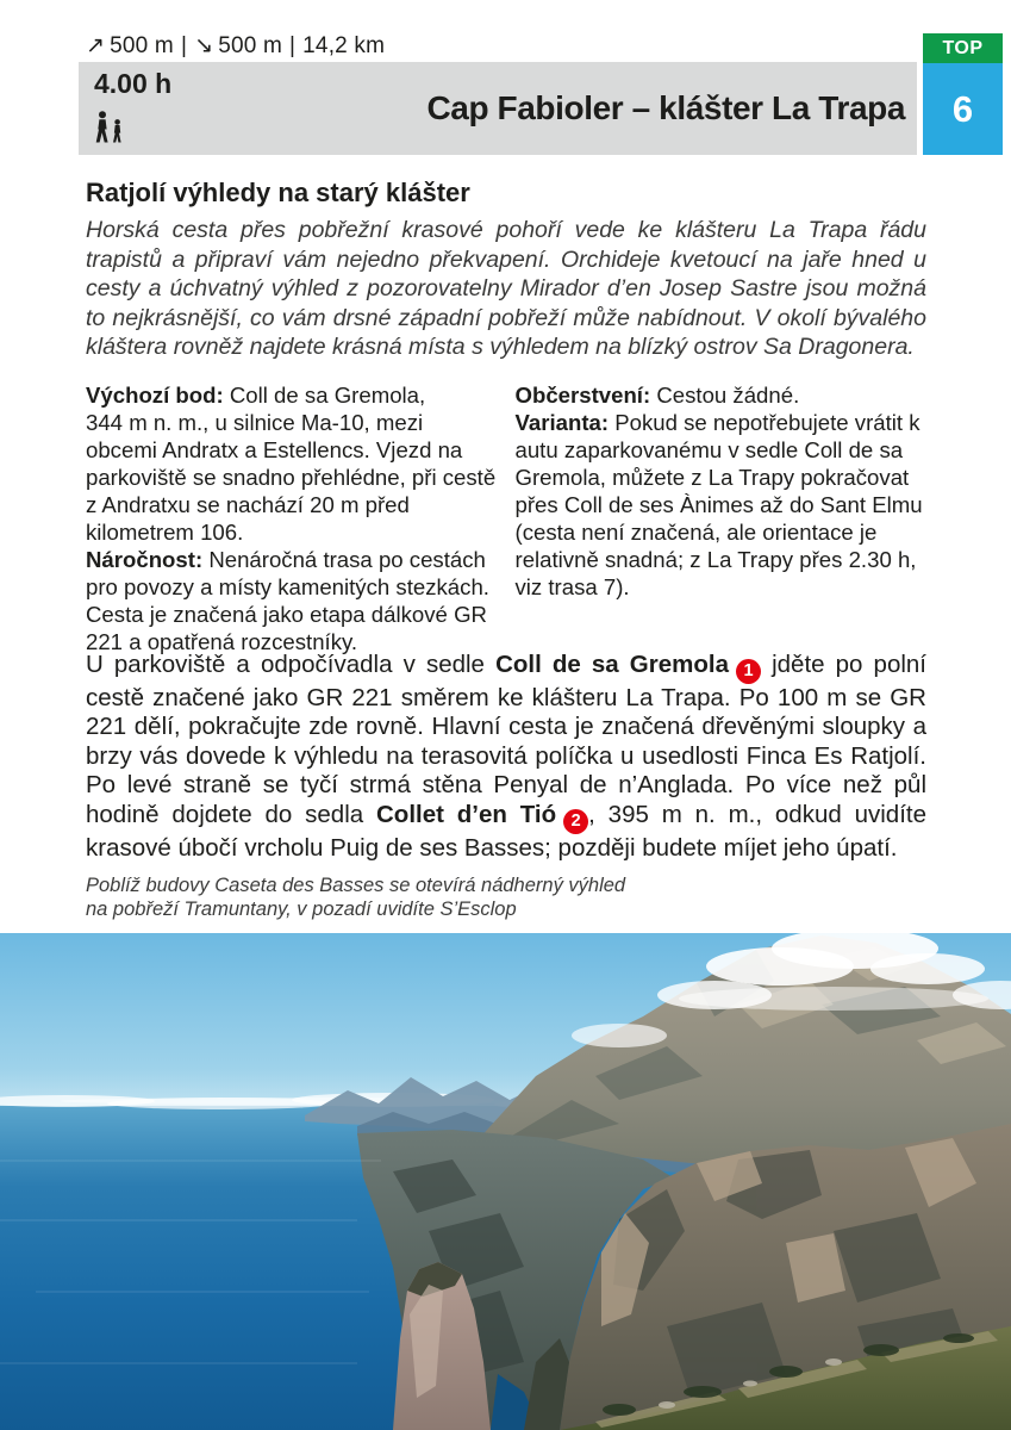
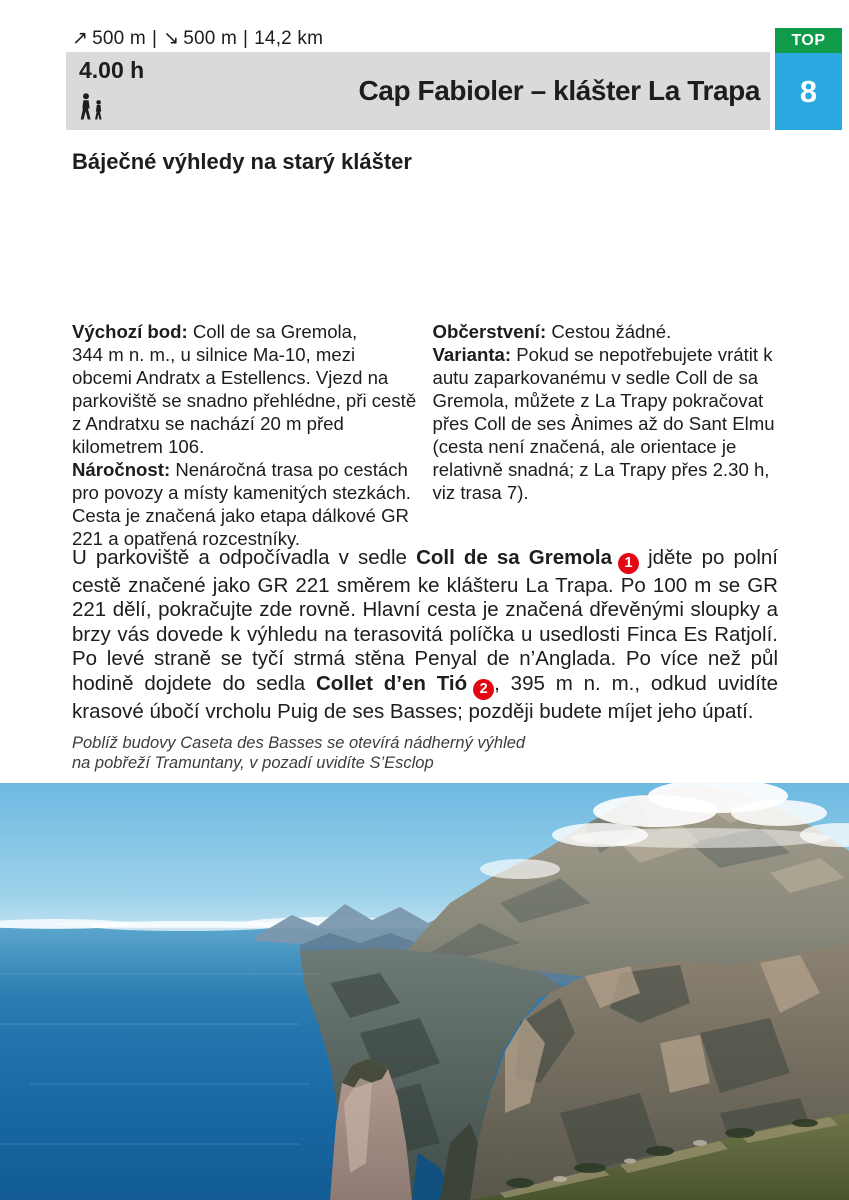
  ↗ 500 m | ↘ 500 m | 14,2 km
  4.00 h
  Cap Fabioler – klášter La Trapa
  TOP
- 6
+ 8
- Ratjolí výhledy na starý klášter
+ Báječné výhledy na starý klášter
- Horská cesta přes pobřežní krasové pohoří vede ke klášteru La Trapa řádu trapistů a připraví vám nejedno překvapení. Orchideje kvetoucí na jaře hned u cesty a úchvatný výhled z pozorovatelny Mirador d’en Josep Sastre jsou možná to nejkrásnější, co vám drsné západní pobřeží může nabídnout. V okolí bývalého kláštera rovněž najdete krásná místa s výhledem na blízký ostrov Sa Dragonera.
  Výchozí bod: Coll de sa Gremola,
  344 m n. m., u silnice Ma-10, mezi obcemi Andratx a Estellencs. Vjezd na parkoviště se snadno přehlédne, při cestě z Andratxu se nachází 20 m před kilometrem 106.
  Náročnost: Nenáročná trasa po cestách pro povozy a místy kamenitých stezkách. Cesta je značená jako etapa dálkové GR 221 a opatřená rozcestníky.
  Občerstvení: Cestou žádné.
  Varianta: Pokud se nepotřebujete vrátit k autu zaparkovanému v sedle Coll de sa Gremola, můžete z La Trapy pokračovat přes Coll de ses Ànimes až do Sant Elmu (cesta není značená, ale orientace je relativně snadná; z La Trapy přes 2.30 h, viz trasa 7).
  U parkoviště a odpočívadla v sedle Coll de sa Gremola 1 jděte po polní cestě značené jako GR 221 směrem ke klášteru La Trapa. Po 100 m se GR 221 dělí, pokračujte zde rovně. Hlavní cesta je značená dřevěnými sloupky a brzy vás dovede k výhledu na terasovitá políčka u usedlosti Finca Es Ratjolí. Po levé straně se tyčí strmá stěna Penyal de n’Anglada. Po více než půl hodině dojdete do sedla Collet d’en Tió 2 , 395 m n. m., odkud uvidíte krasové úbočí vrcholu Puig de ses Basses; později budete míjet jeho úpatí.
  Poblíž budovy Caseta des Basses se otevírá nádherný výhled
  na pobřeží Tramuntany, v pozadí uvidíte S’Esclop
